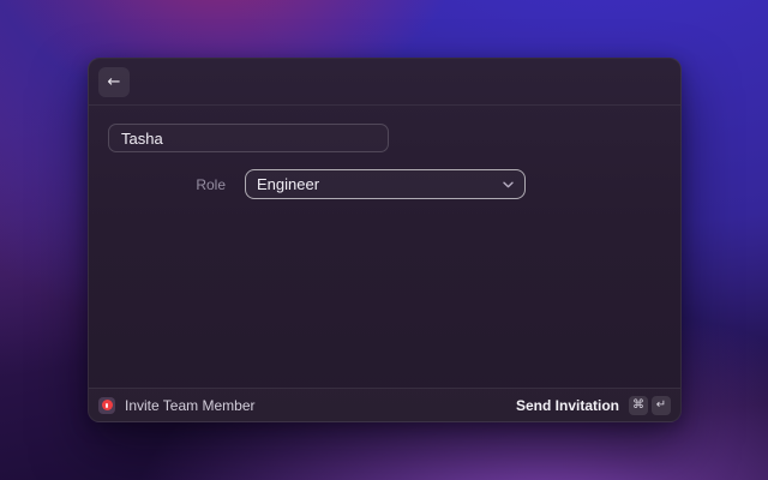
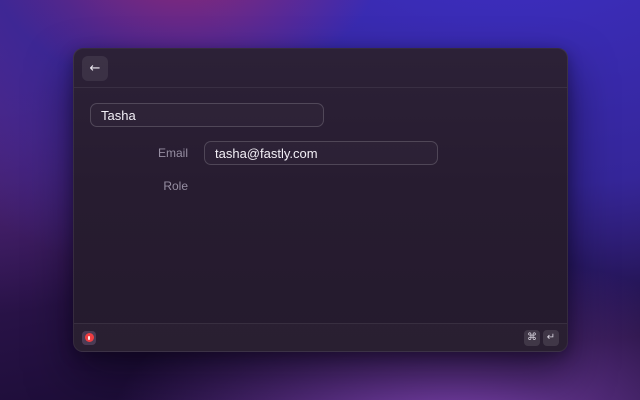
  ←
  Tasha
+ Email
+ tasha@fastly.com
  Role
- Engineer
- Invite Team Member
- Send Invitation
  ⌘
  ↵
